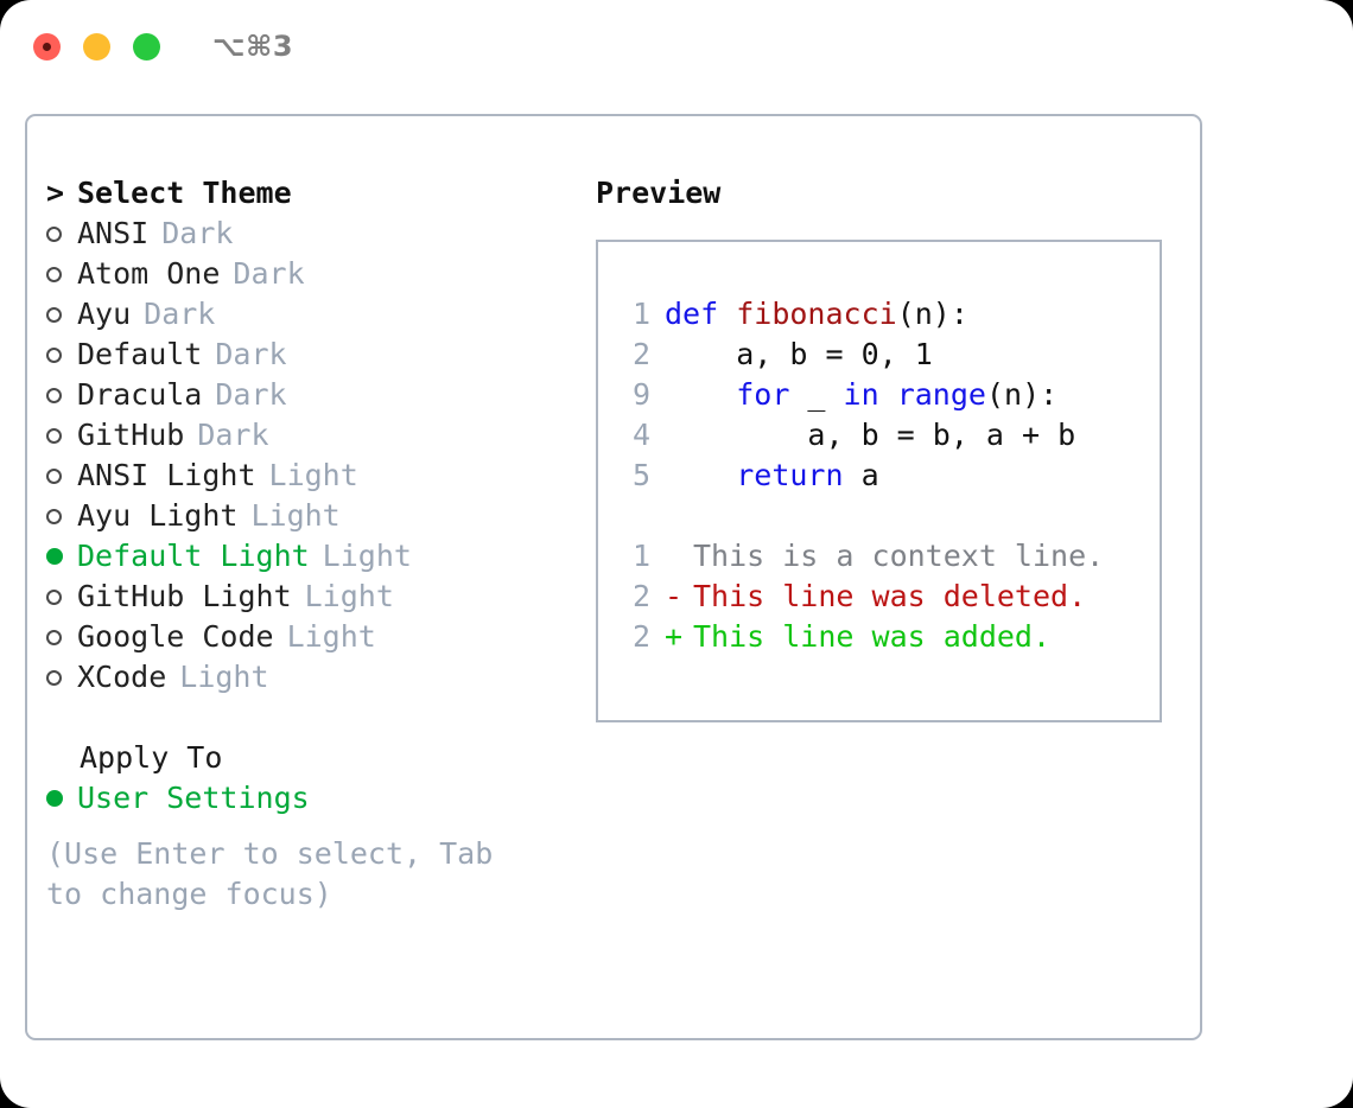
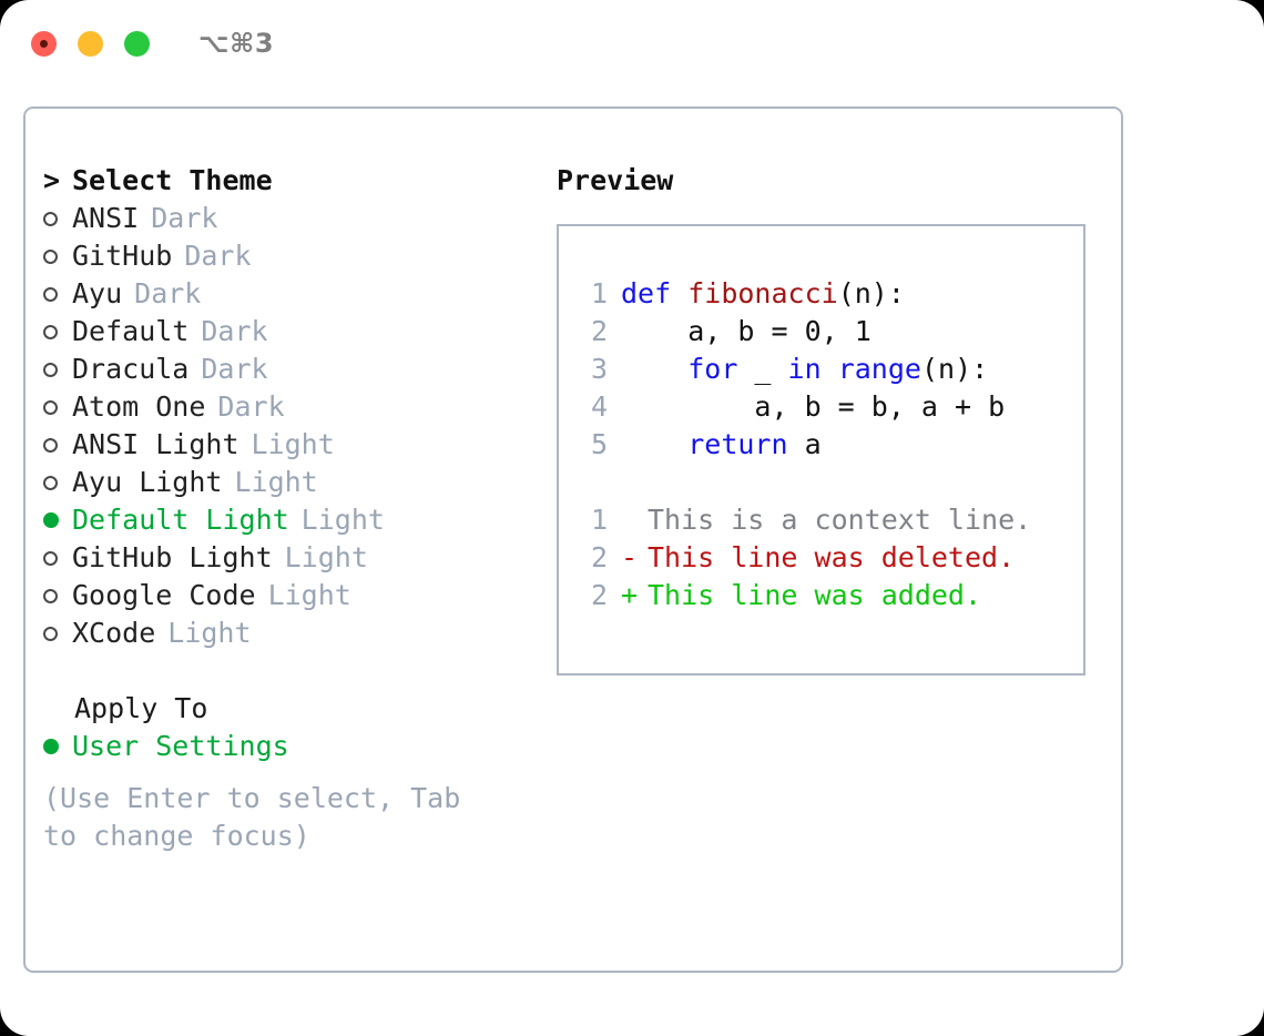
  ⌥⌘3
  > Select Theme
  ANSI
  Dark
- Atom One
+ GitHub
  Dark
  Ayu
  Dark
  Default
  Dark
  Dracula
  Dark
- GitHub
+ Atom One
  Dark
  ANSI Light
  Light
  Ayu Light
  Light
  Default Light
  Light
  GitHub Light
  Light
  Google Code
  Light
  XCode
  Light
  Apply To
  User Settings
  (Use Enter to select, Tab to change focus)
  Preview
  1
  def fibonacci(n):
  2
  a, b = 0, 1
- 9
+ 3
  for _ in range(n):
  4
  a, b = b, a + b
  5
  return a
  1
  This is a context line.
  2
  -
  This line was deleted.
  2
  +
  This line was added.
